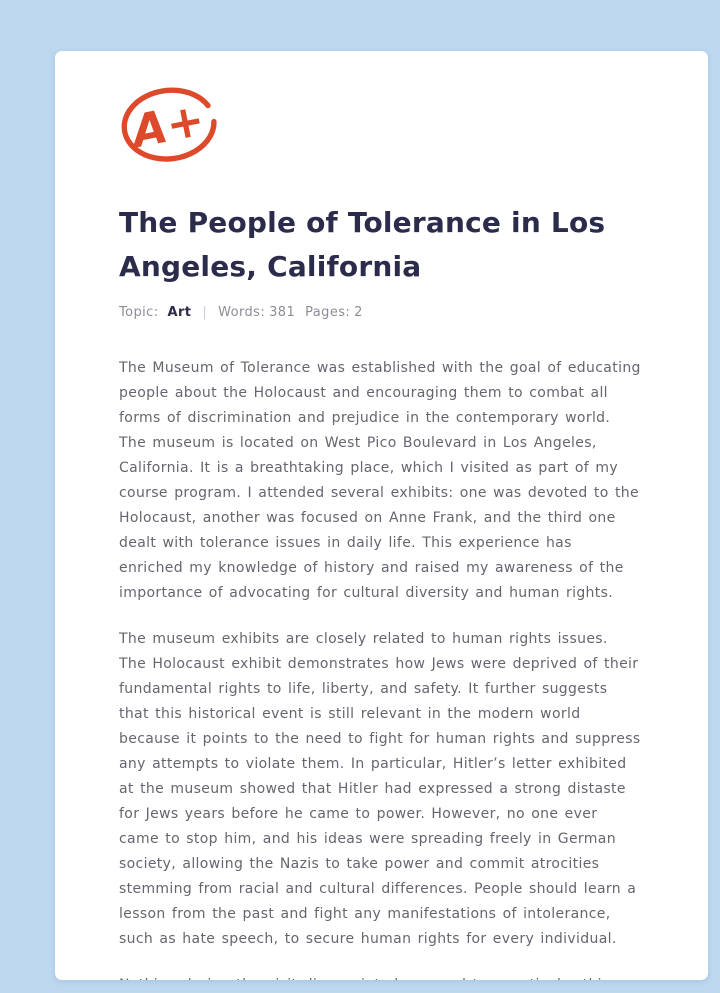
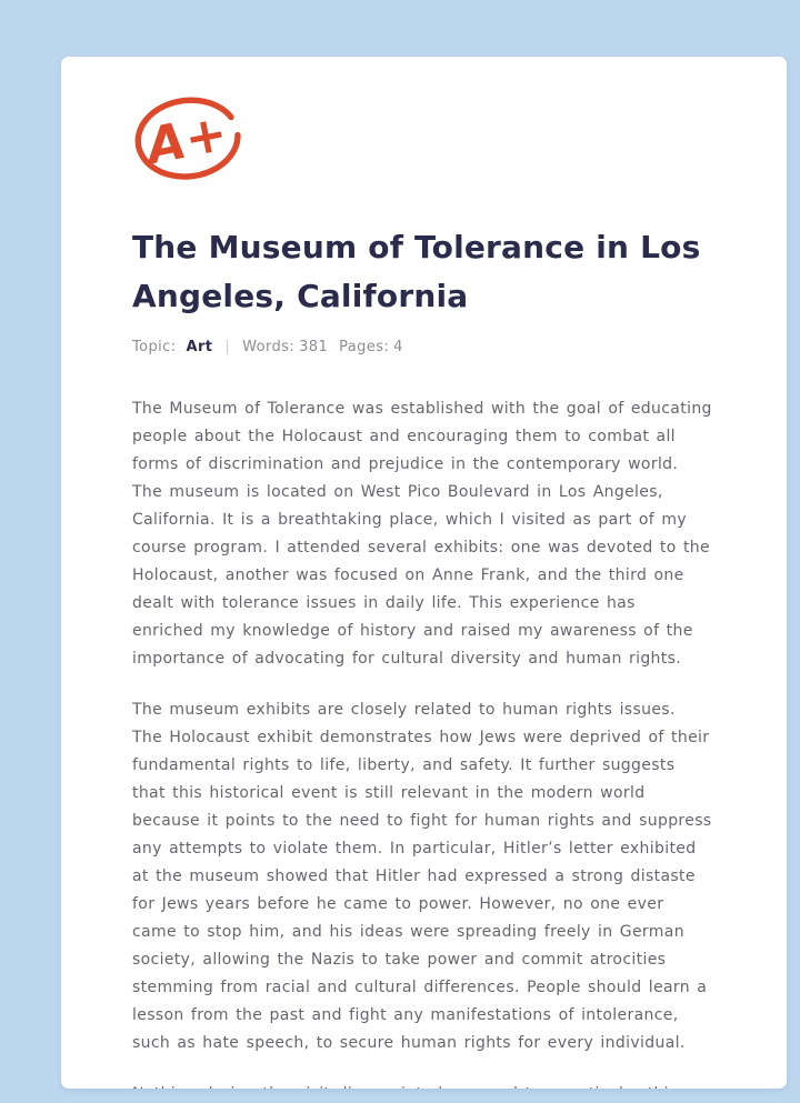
- The People of Tolerance in Los Angeles, California
+ The Museum of Tolerance in Los Angeles, California
  Topic:
  Art
  |
  Words:
  381
  Pages:
- 2
+ 4
  The Museum of Tolerance was established with the goal of educating people about the Holocaust and encouraging them to combat all forms of discrimination and prejudice in the contemporary world. The museum is located on West Pico Boulevard in Los Angeles, California. It is a breathtaking place, which I visited as part of my course program. I attended several exhibits: one was devoted to the Holocaust, another was focused on Anne Frank, and the third one dealt with tolerance issues in daily life. This experience has enriched my knowledge of history and raised my awareness of the importance of advocating for cultural diversity and human rights.
  The museum exhibits are closely related to human rights issues. The Holocaust exhibit demonstrates how Jews were deprived of their fundamental rights to life, liberty, and safety. It further suggests that this historical event is still relevant in the modern world because it points to the need to fight for human rights and suppress any attempts to violate them. In particular, Hitler’s letter exhibited at the museum showed that Hitler had expressed a strong distaste for Jews years before he came to power. However, no one ever came to stop him, and his ideas were spreading freely in German society, allowing the Nazis to take power and commit atrocities stemming from racial and cultural differences. People should learn a lesson from the past and fight any manifestations of intolerance, such as hate speech, to secure human rights for every individual.
